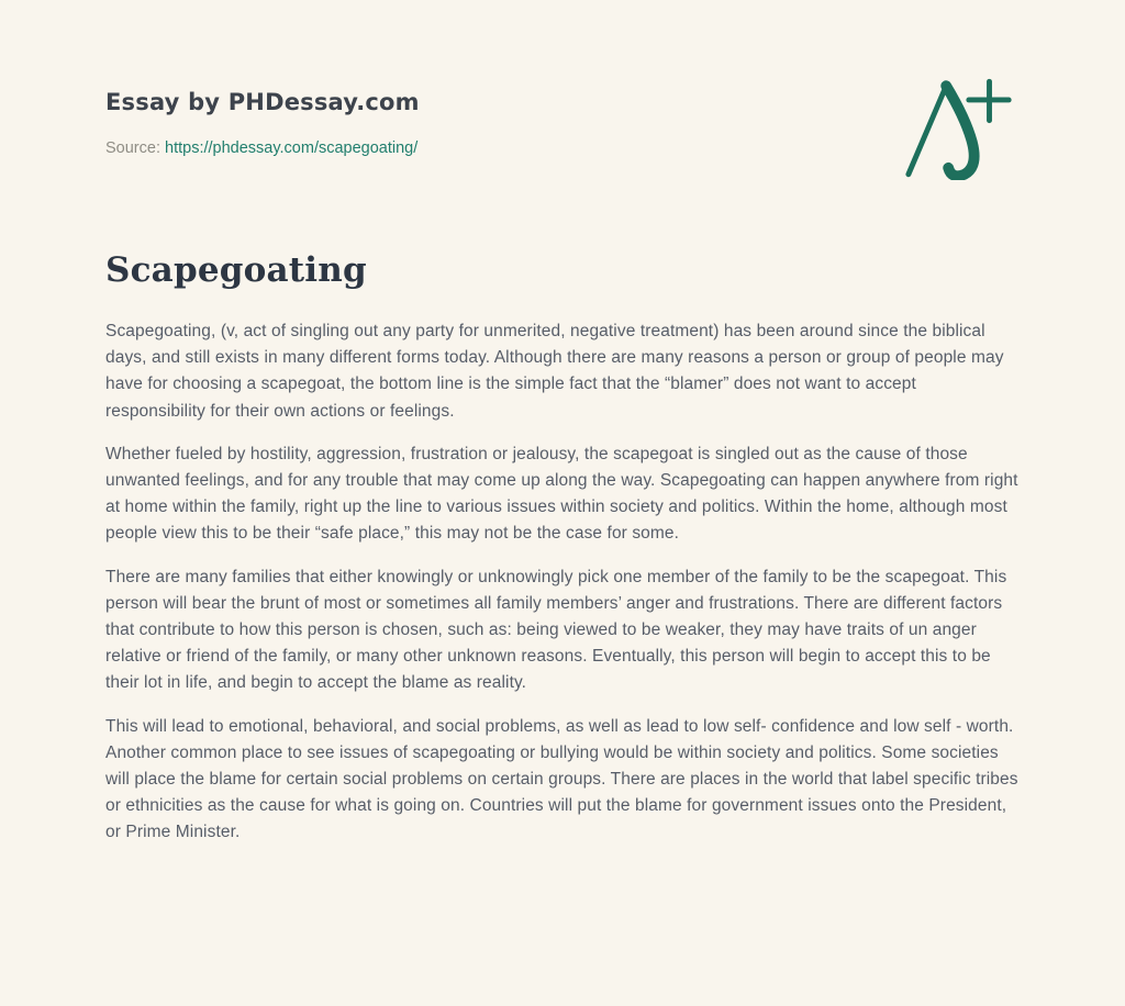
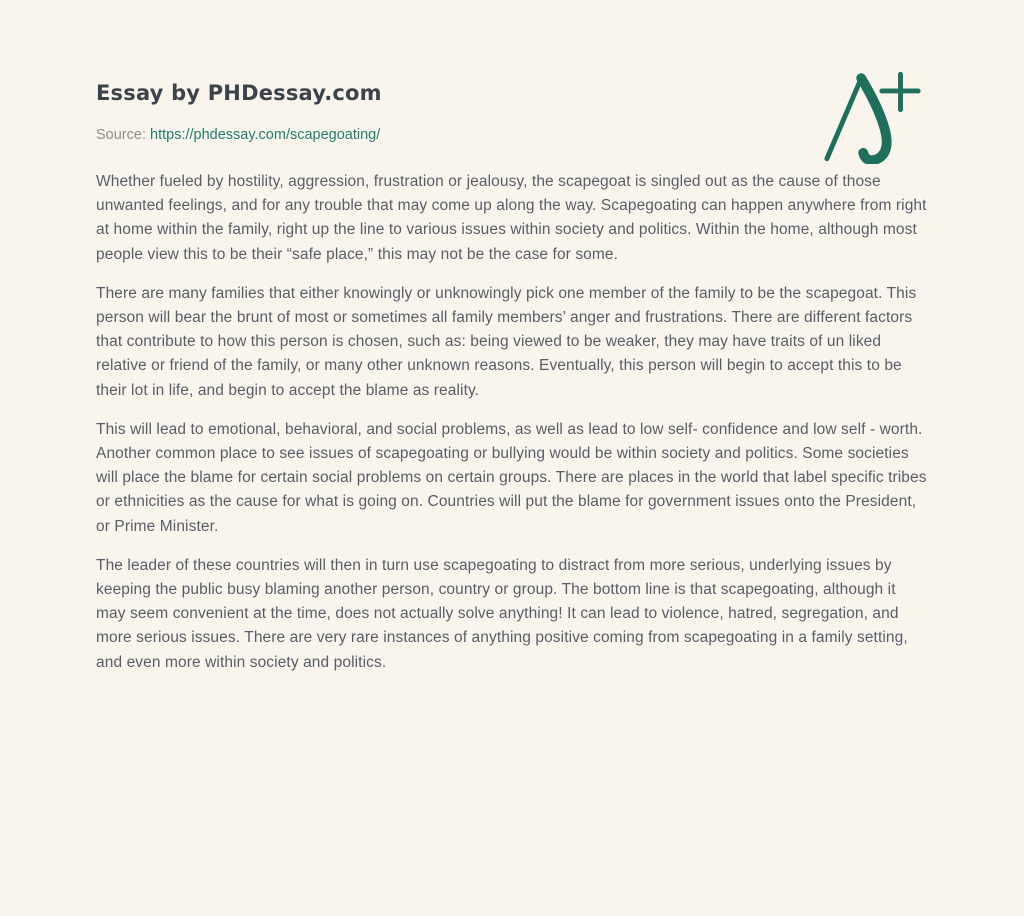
  Essay by PHDessay.com
  Source: https://phdessay.com/scapegoating/
- Scapegoating
- Scapegoating, (v, act of singling out any party for unmerited, negative treatment) has been around since the biblical days, and still exists in many different forms today. Although there are many reasons a person or group of people may have for choosing a scapegoat, the bottom line is the simple fact that the “blamer” does not want to accept responsibility for their own actions or feelings.
  Whether fueled by hostility, aggression, frustration or jealousy, the scapegoat is singled out as the cause of those unwanted feelings, and for any trouble that may come up along the way. Scapegoating can happen anywhere from right at home within the family, right up the line to various issues within society and politics. Within the home, although most people view this to be their “safe place,” this may not be the case for some.
- There are many families that either knowingly or unknowingly pick one member of the family to be the scapegoat. This person will bear the brunt of most or sometimes all family members’ anger and frustrations. There are different factors that contribute to how this person is chosen, such as: being viewed to be weaker, they may have traits of un anger relative or friend of the family, or many other unknown reasons. Eventually, this person will begin to accept this to be their lot in life, and begin to accept the blame as reality.
+ There are many families that either knowingly or unknowingly pick one member of the family to be the scapegoat. This person will bear the brunt of most or sometimes all family members’ anger and frustrations. There are different factors that contribute to how this person is chosen, such as: being viewed to be weaker, they may have traits of un liked relative or friend of the family, or many other unknown reasons. Eventually, this person will begin to accept this to be their lot in life, and begin to accept the blame as reality.
  This will lead to emotional, behavioral, and social problems, as well as lead to low self- confidence and low self - worth. Another common place to see issues of scapegoating or bullying would be within society and politics. Some societies will place the blame for certain social problems on certain groups. There are places in the world that label specific tribes or ethnicities as the cause for what is going on. Countries will put the blame for government issues onto the President, or Prime Minister.
+ The leader of these countries will then in turn use scapegoating to distract from more serious, underlying issues by keeping the public busy blaming another person, country or group. The bottom line is that scapegoating, although it may seem convenient at the time, does not actually solve anything! It can lead to violence, hatred, segregation, and more serious issues. There are very rare instances of anything positive coming from scapegoating in a family setting, and even more within society and politics.
